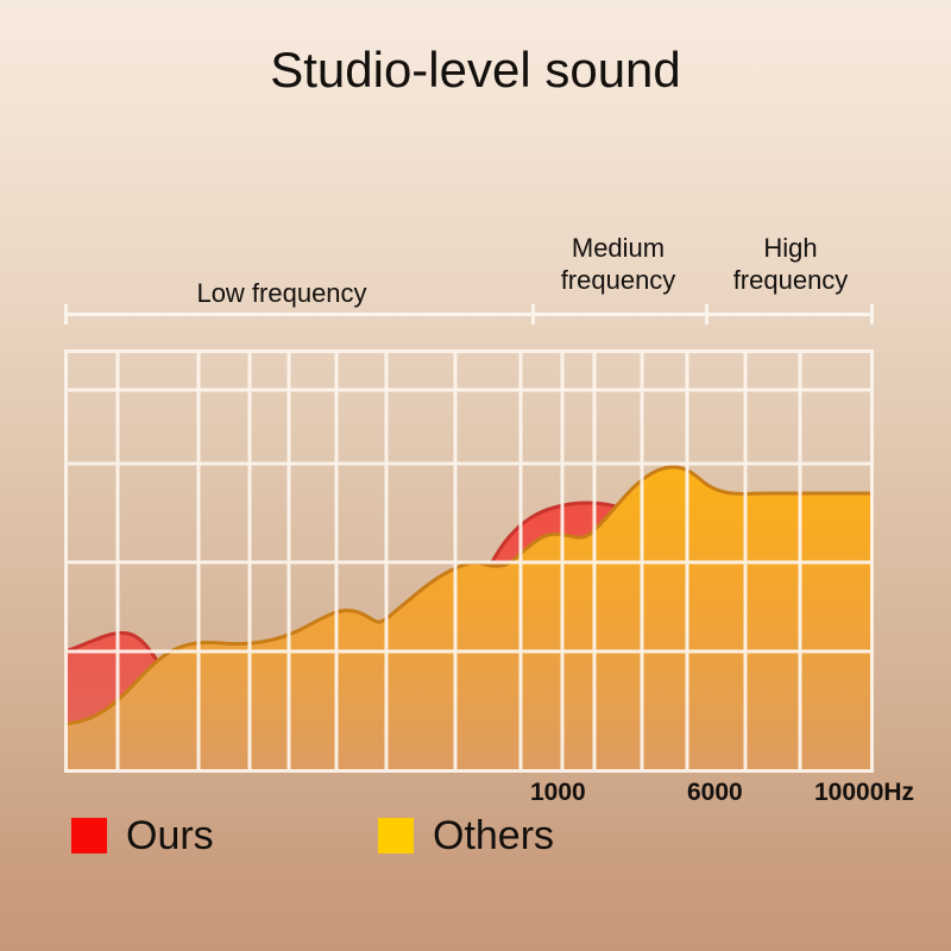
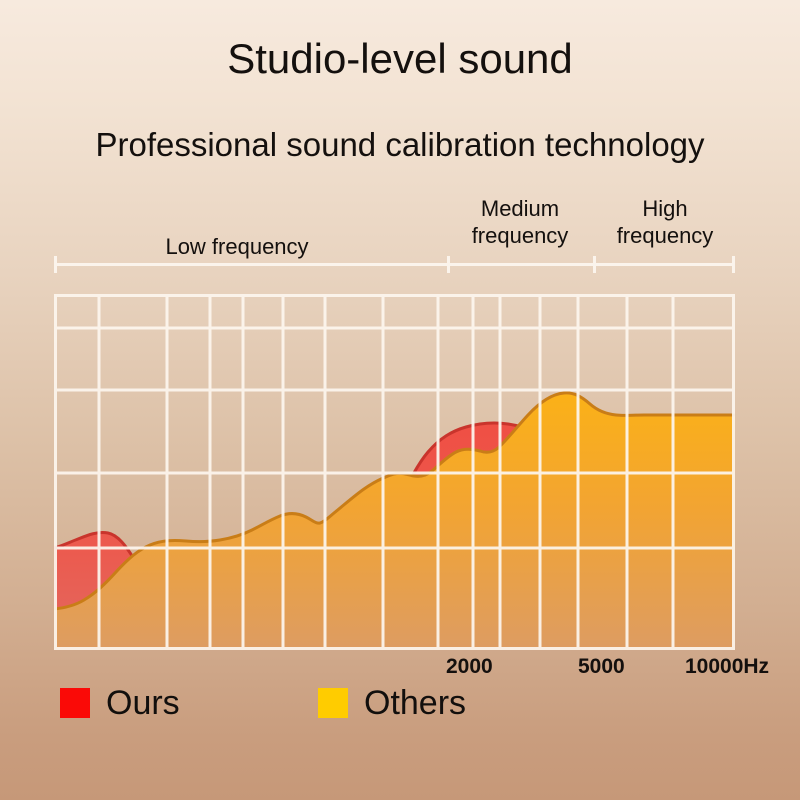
  Studio-level sound
+ Professional sound calibration technology
  Low frequency
  Medium
  frequency
  High
  frequency
- 1000
+ 2000
- 6000
+ 5000
  10000Hz
  Ours
  Others
